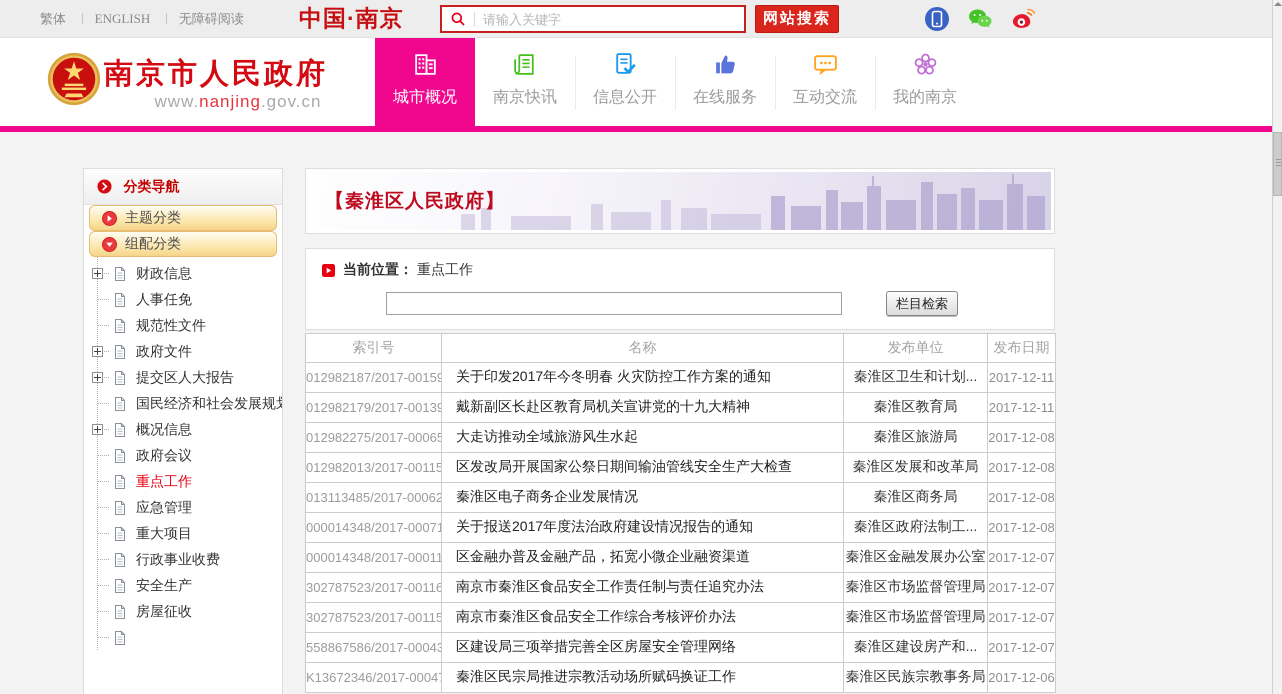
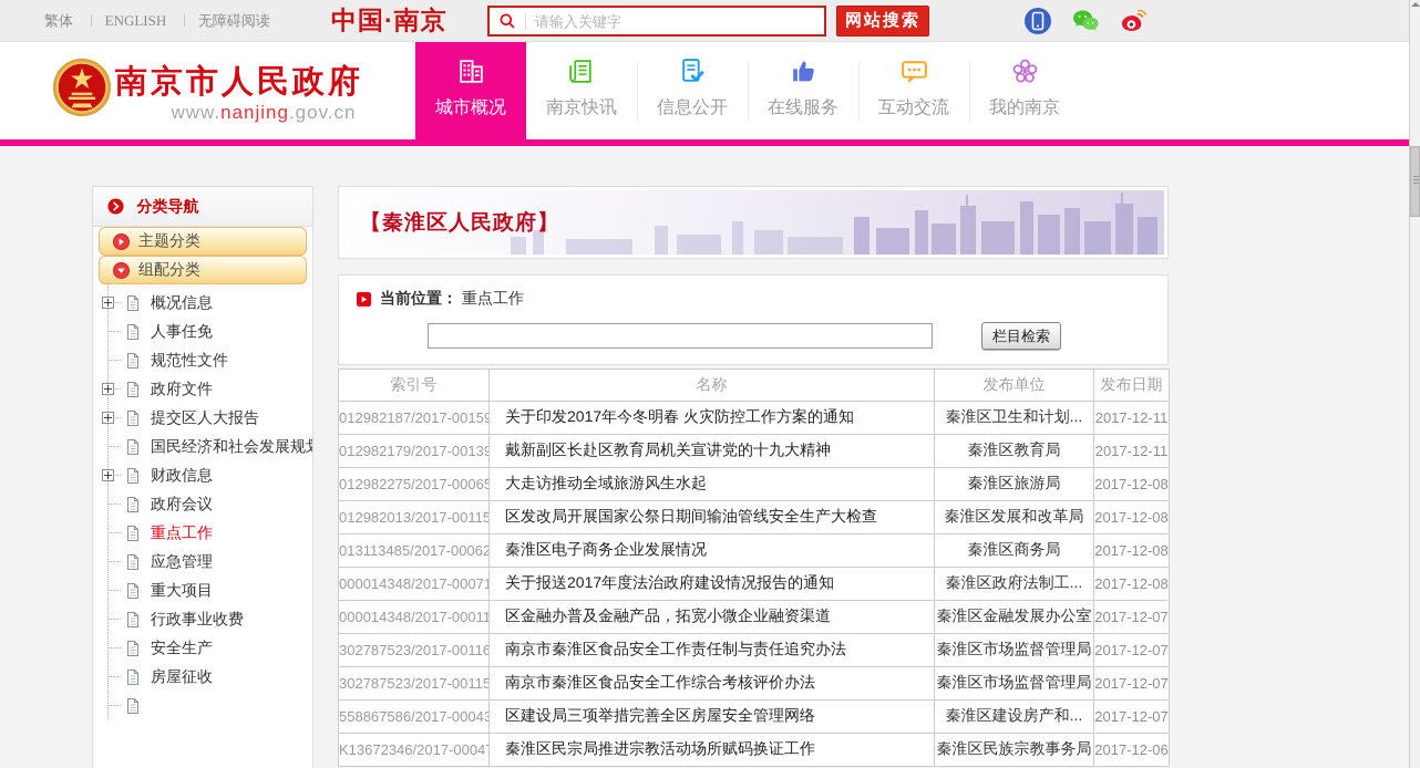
  繁体 ENGLISH 无障碍阅读
  中国·南京
  请输入关键字
  网站搜索
  南京市人民政府
  www.nanjing.gov.cn
  城市概况
  南京快讯
  信息公开
  在线服务
  互动交流
  我的南京
  分类导航
  主题分类
  组配分类
- 财政信息
+ 概况信息
  人事任免
  规范性文件
  政府文件
  提交区人大报告
  国民经济和社会发展规
- 概况信息
+ 财政信息
  政府会议
  重点工作
  应急管理
  重大项目
  行政事业收费
  安全生产
  房屋征收
  【秦淮区人民政府】
  当前位置：
  重点工作
  栏目检索
  索引号	名称	发布单位	发布日期
  012982187/2017-00159	关于印发2017年今冬明春 火灾防控工作方案的通知	秦淮区卫生和计划...	2017-12-11
  012982179/2017-00139	戴新副区长赴区教育局机关宣讲党的十九大精神	秦淮区教育局	2017-12-11
  012982275/2017-00065	大走访推动全域旅游风生水起	秦淮区旅游局	2017-12-08
  012982013/2017-00115	区发改局开展国家公祭日期间输油管线安全生产大检查	秦淮区发展和改革局	2017-12-08
  013113485/2017-00062	秦淮区电子商务企业发展情况	秦淮区商务局	2017-12-08
  000014348/2017-00071	关于报送2017年度法治政府建设情况报告的通知	秦淮区政府法制工...	2017-12-08
  000014348/2017-00011	区金融办普及金融产品，拓宽小微企业融资渠道	秦淮区金融发展办公室	2017-12-07
  302787523/2017-00116	南京市秦淮区食品安全工作责任制与责任追究办法	秦淮区市场监督管理局	2017-12-07
  302787523/2017-00115	南京市秦淮区食品安全工作综合考核评价办法	秦淮区市场监督管理局	2017-12-07
  558867586/2017-00043	区建设局三项举措完善全区房屋安全管理网络	秦淮区建设房产和...	2017-12-07
  K13672346/2017-0004	秦淮区民宗局推进宗教活动场所赋码换证工作	秦淮区民族宗教事务局	2017-12-06
